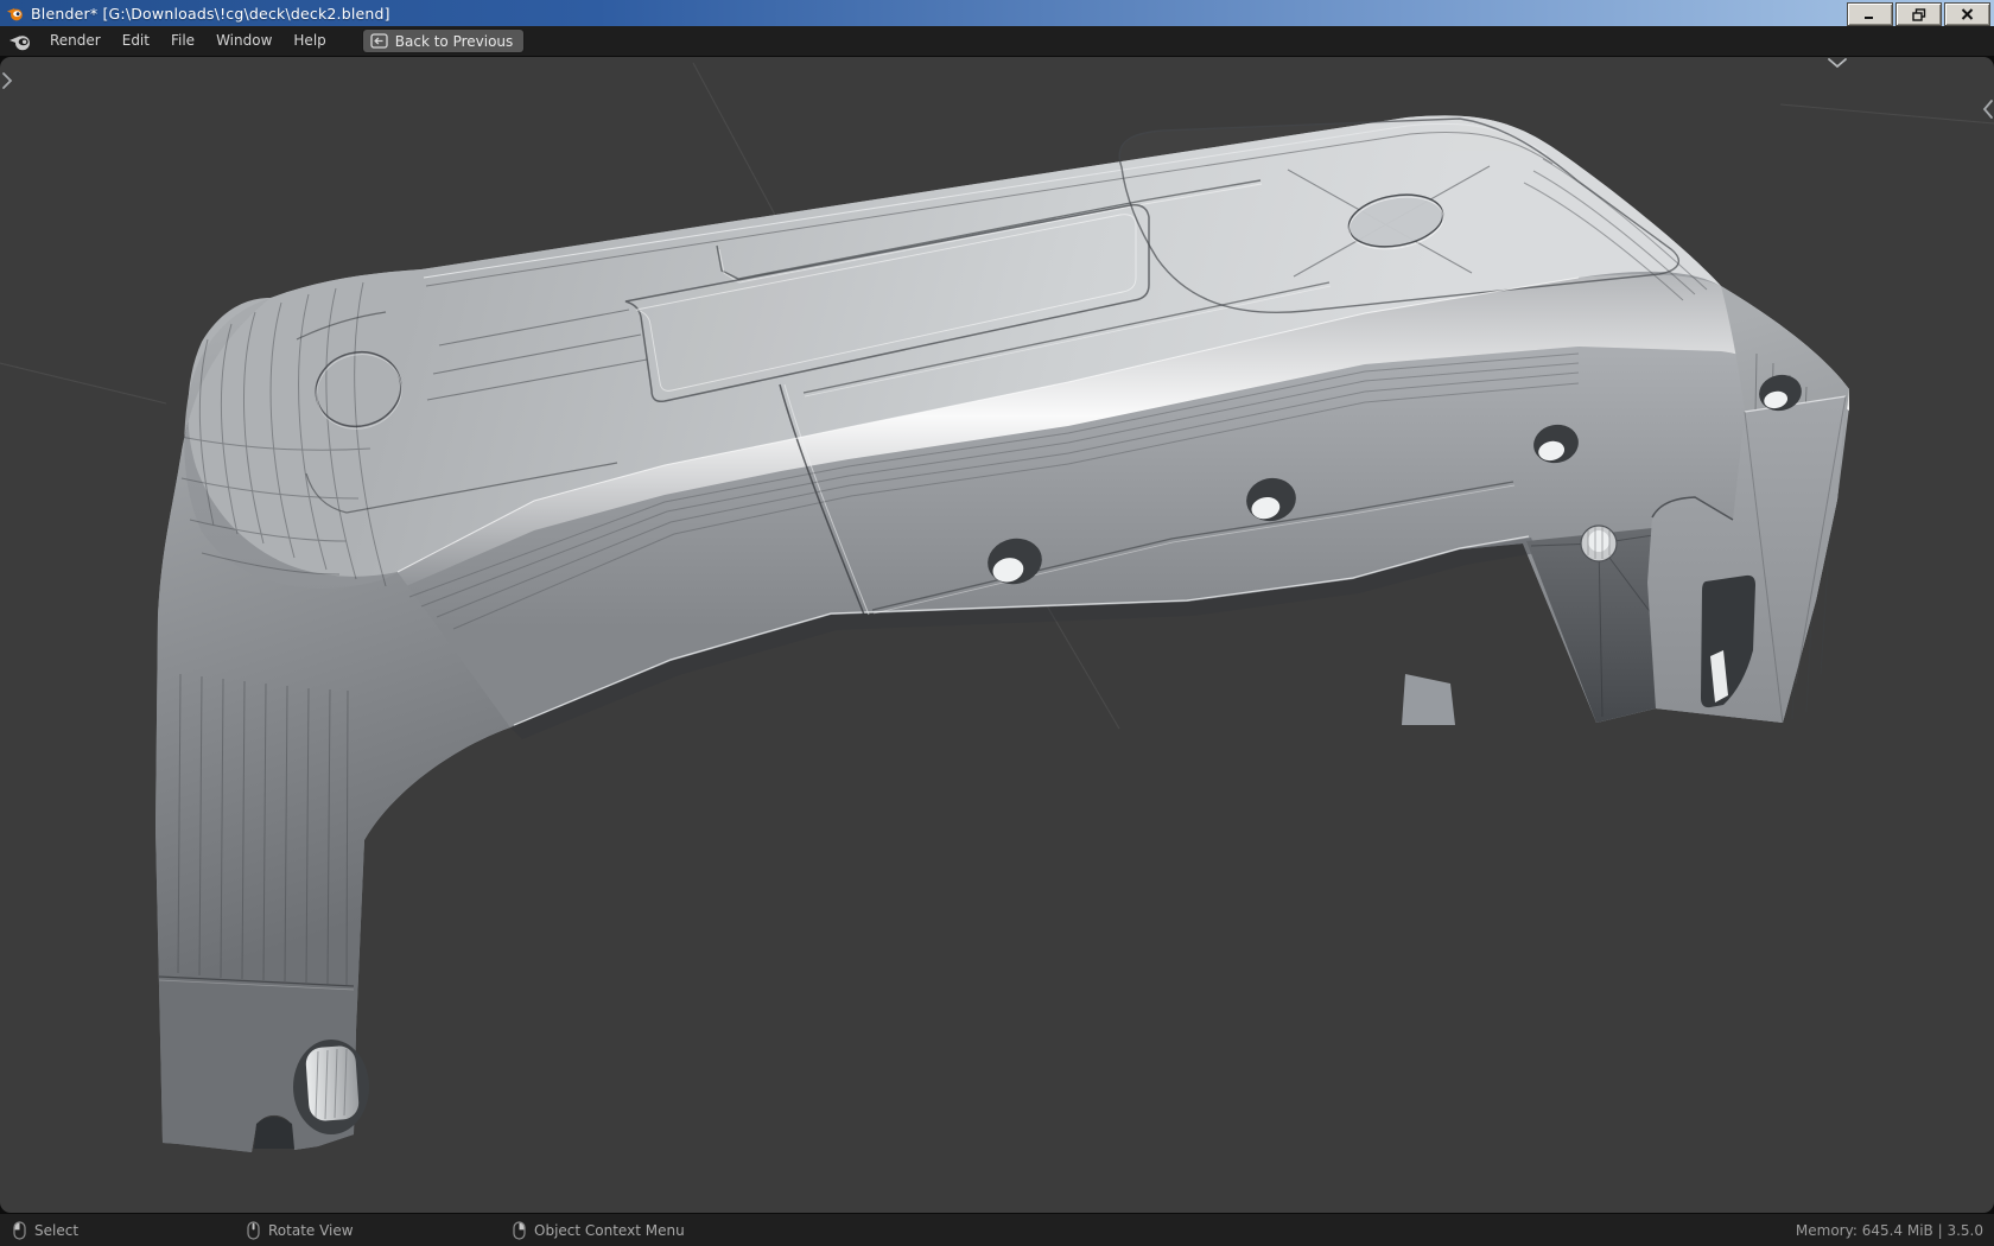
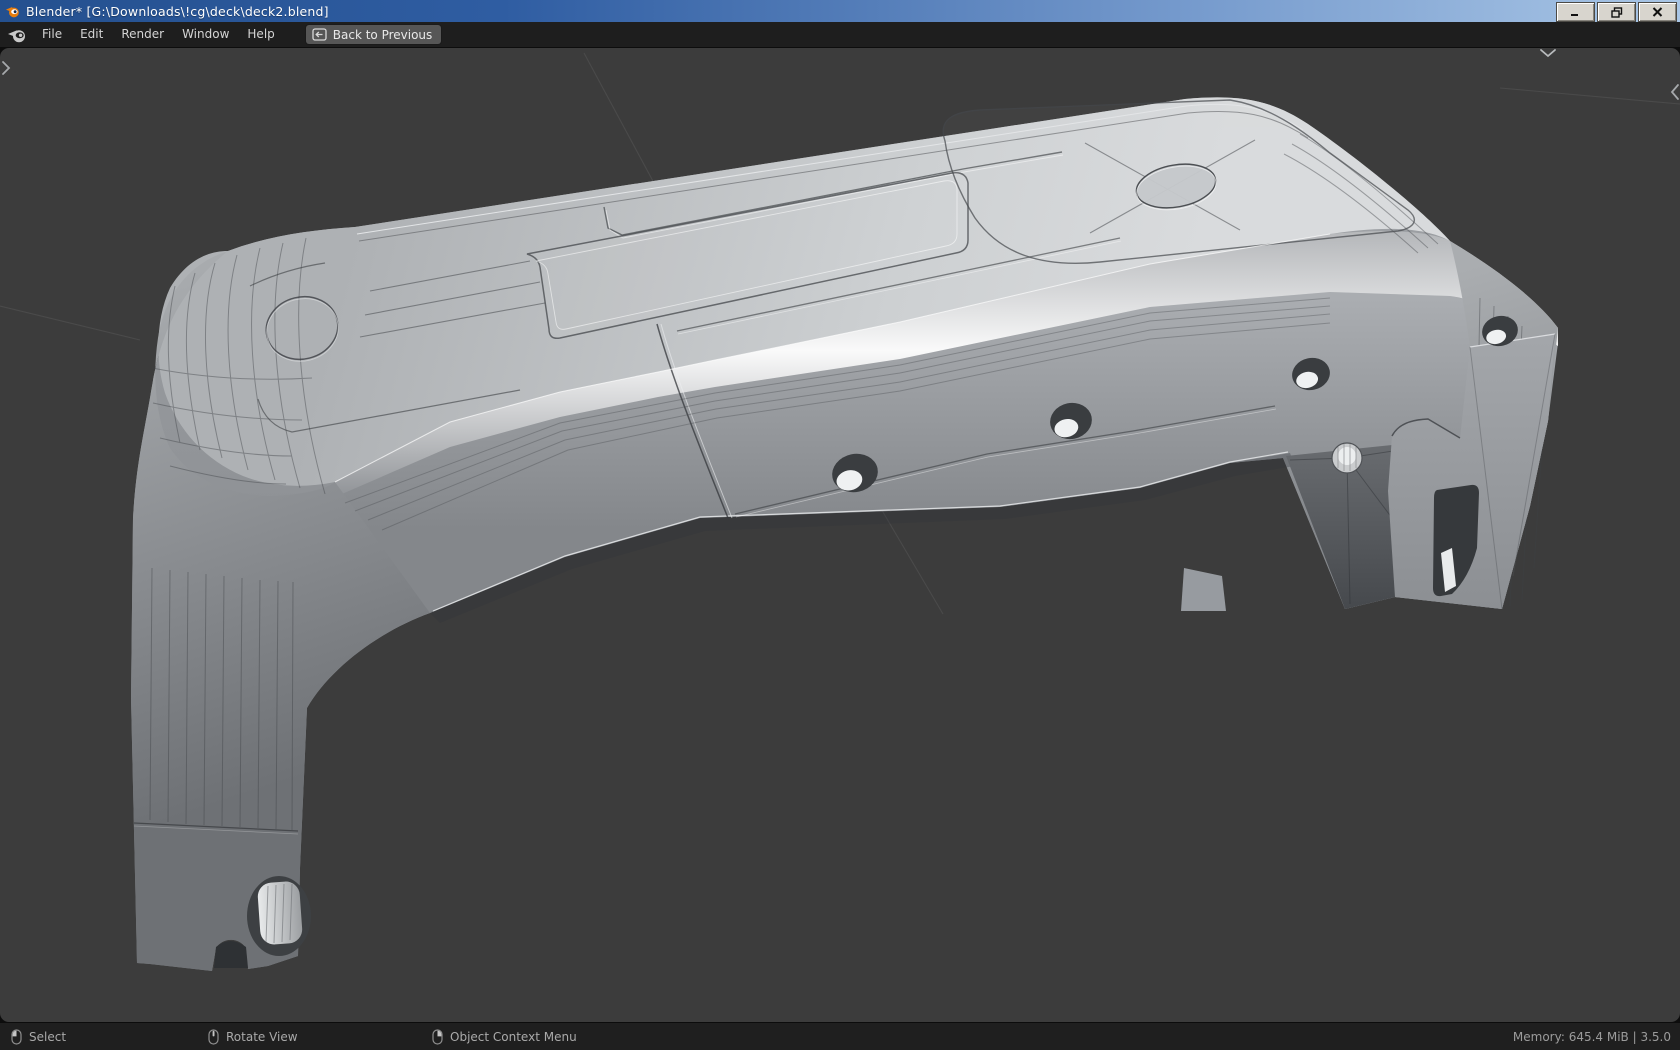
  Blender* [G:\Downloads\!cg\deck\deck2.blend]
- Render
+ File
  Edit
- File
+ Render
  Window
  Help
  Back to Previous
  Select
  Rotate View
  Object Context Menu
  Memory: 645.4 MiB | 3.5.0
